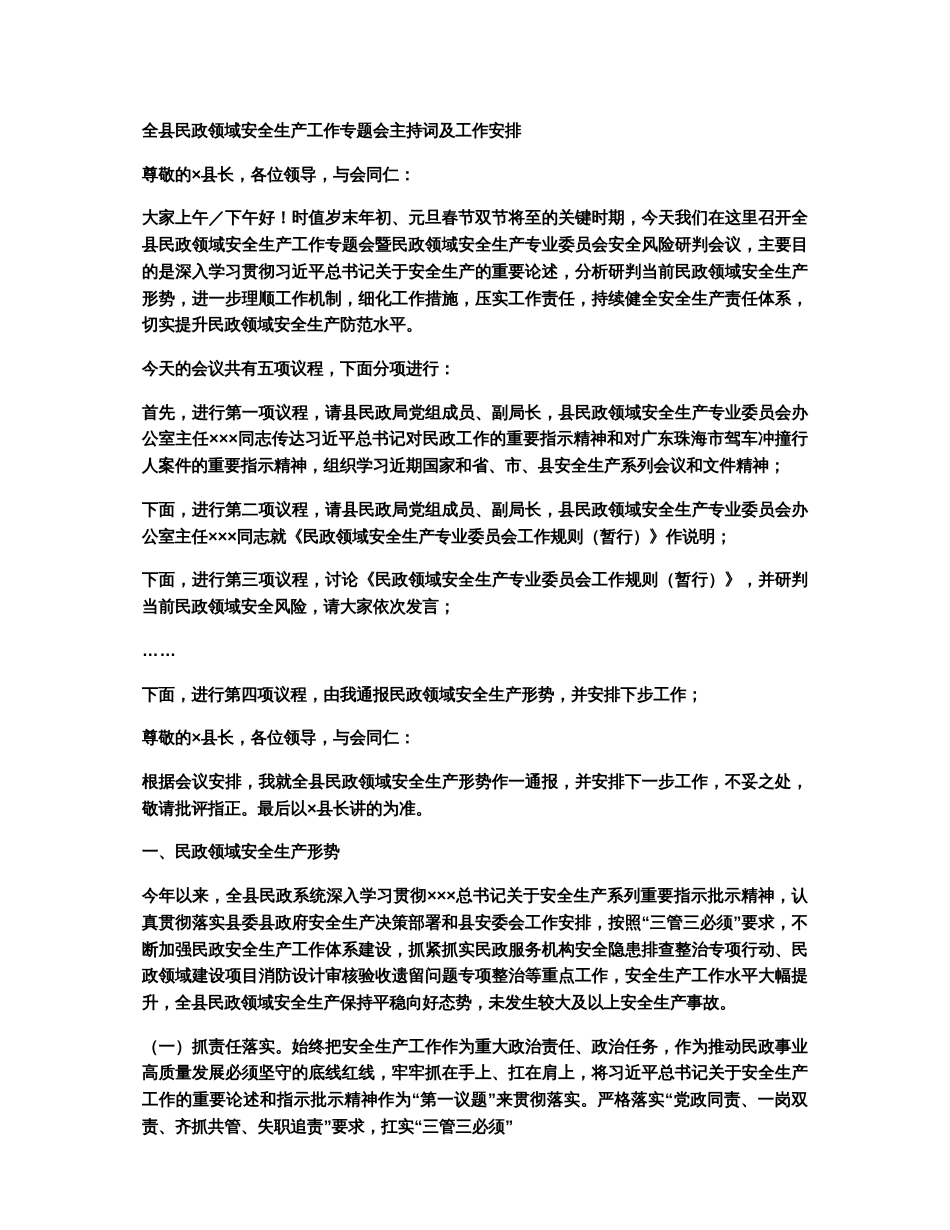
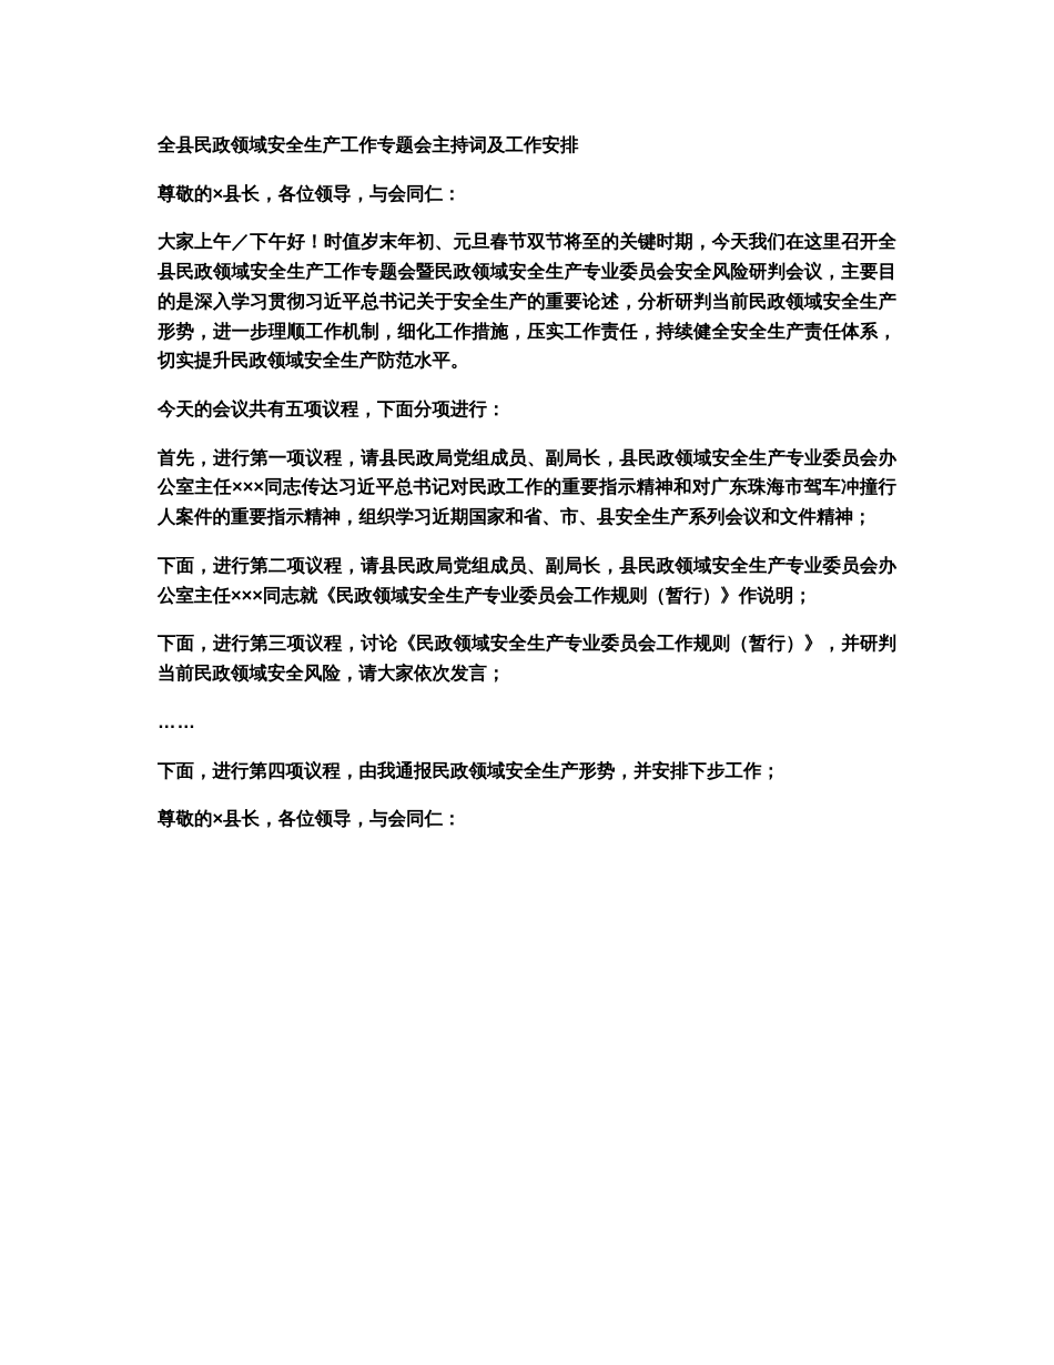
  全县民政领域安全生产工作专题会主持词及工作安排
  尊敬的×县长，各位领导，与会同仁：
  大家上午／下午好！时值岁末年初、元旦春节双节将至的关键时期，今天我们在这里召开全县民政领域安全生产工作专题会暨民政领域安全生产专业委员会安全风险研判会议，主要目的是深入学习贯彻习近平总书记关于安全生产的重要论述，分析研判当前民政领域安全生产形势，进一步理顺工作机制，细化工作措施，压实工作责任，持续健全安全生产责任体系，切实提升民政领域安全生产防范水平。
  今天的会议共有五项议程，下面分项进行：
  首先，进行第一项议程，请县民政局党组成员、副局长，县民政领域安全生产专业委员会办公室主任×××同志传达习近平总书记对民政工作的重要指示精神和对广东珠海市驾车冲撞行人案件的重要指示精神，组织学习近期国家和省、市、县安全生产系列会议和文件精神；
  下面，进行第二项议程，请县民政局党组成员、副局长，县民政领域安全生产专业委员会办公室主任×××同志就《民政领域安全生产专业委员会工作规则（暂行）》作说明；
  下面，进行第三项议程，讨论《民政领域安全生产专业委员会工作规则（暂行）》，并研判当前民政领域安全风险，请大家依次发言；
  ……
  下面，进行第四项议程，由我通报民政领域安全生产形势，并安排下步工作；
  尊敬的×县长，各位领导，与会同仁：
- 根据会议安排，我就全县民政领域安全生产形势作一通报，并安排下一步工作，不妥之处，敬请批评指正。最后以×县长讲的为准。
- 一、民政领域安全生产形势
- 今年以来，全县民政系统深入学习贯彻×××总书记关于安全生产系列重要指示批示精神，认真贯彻落实县委县政府安全生产决策部署和县安委会工作安排，按照“三管三必须”要求，不断加强民政安全生产工作体系建设，抓紧抓实民政服务机构安全隐患排查整治专项行动、民政领域建设项目消防设计审核验收遗留问题专项整治等重点工作，安全生产工作水平大幅提升，全县民政领域安全生产保持平稳向好态势，未发生较大及以上安全生产事故。
- （一）抓责任落实。始终把安全生产工作作为重大政治责任、政治任务，作为推动民政事业高质量发展必须坚守的底线红线，牢牢抓在手上、扛在肩上，将习近平总书记关于安全生产工作的重要论述和指示批示精神作为“第一议题”来贯彻落实。严格落实“党政同责、一岗双责、齐抓共管、失职追责”要求，扛实“三管三必须”
